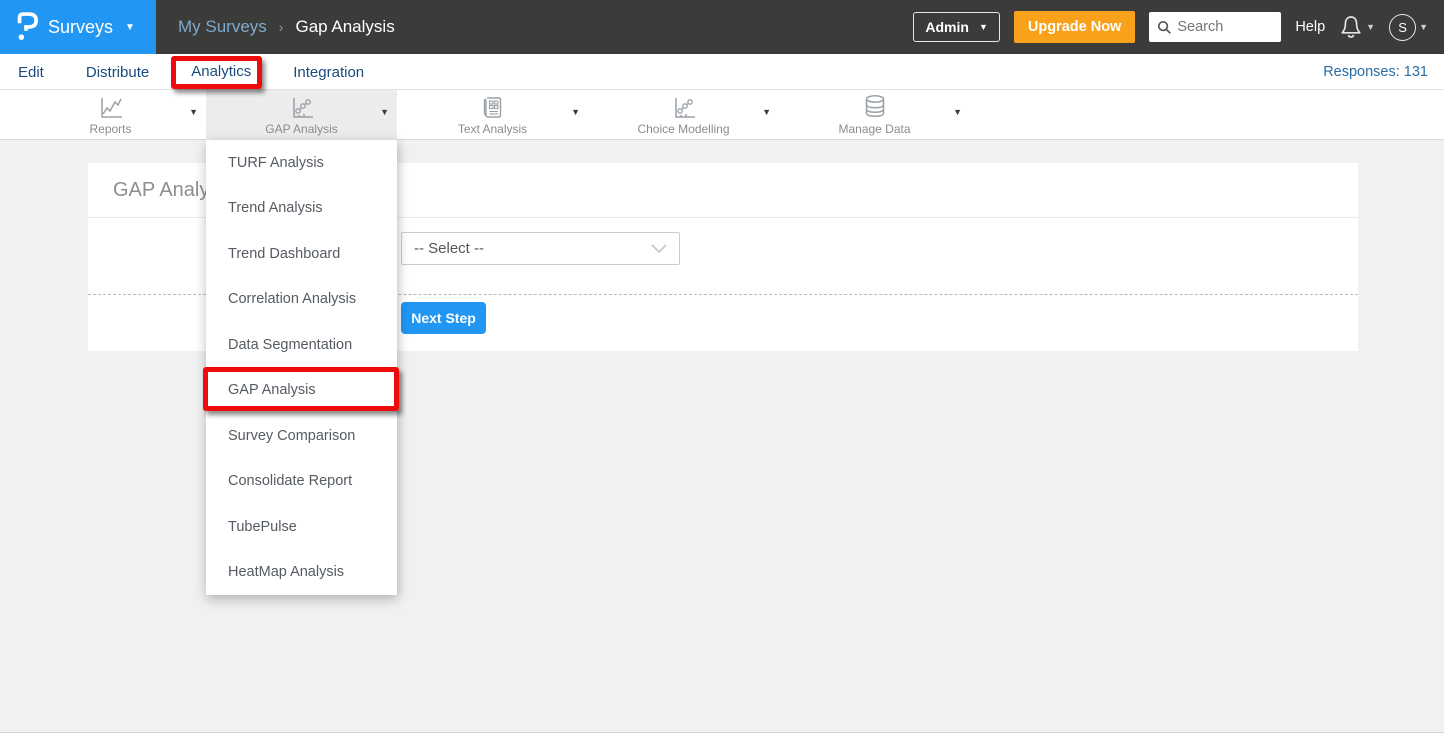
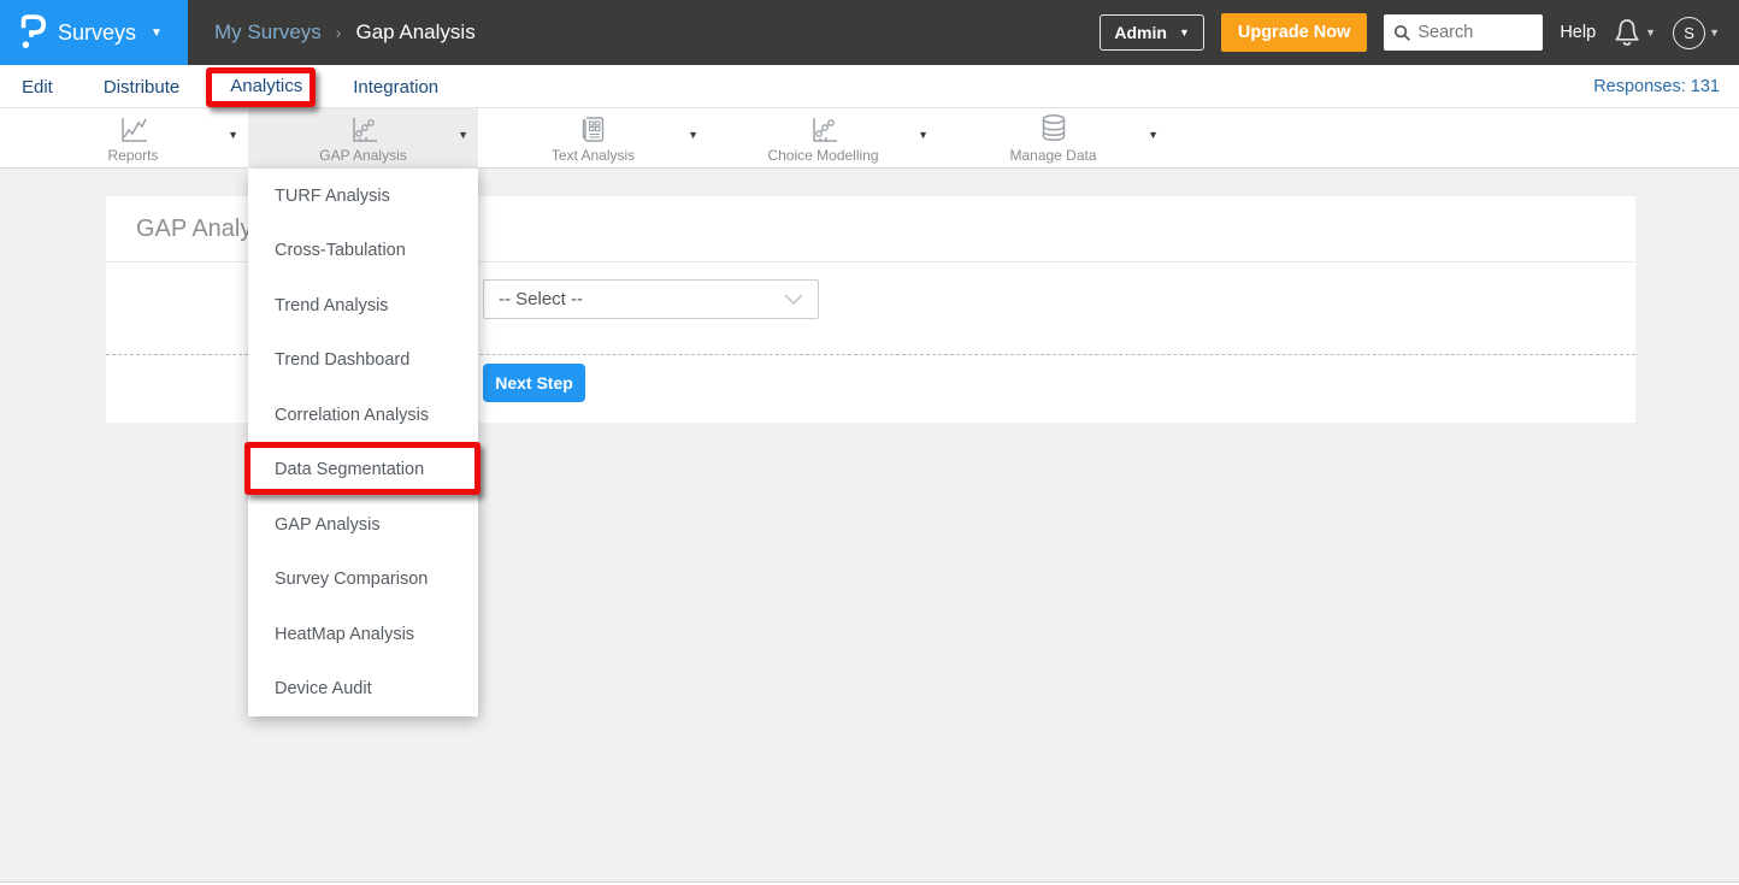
  Surveys
  ▼
  My Surveys
  ›
  Gap Analysis
  Admin
  ▼
  Upgrade Now
  Search
  Help
  ▼
  S
  ▼
  Edit
  Distribute
  Analytics
  Integration
  Responses: 131
  Reports
  ▼
  GAP Analysis
  ▼
  Text Analysis
  ▼
  Choice Modelling
  ▼
  Manage Data
  ▼
  GAP Analy
  -- Select --
  Next Step
  TURF Analysis
+ Cross-Tabulation
  Trend Analysis
  Trend Dashboard
  Correlation Analysis
  Data Segmentation
  GAP Analysis
  Survey Comparison
- Consolidate Report
- TubePulse
  HeatMap Analysis
+ Device Audit
